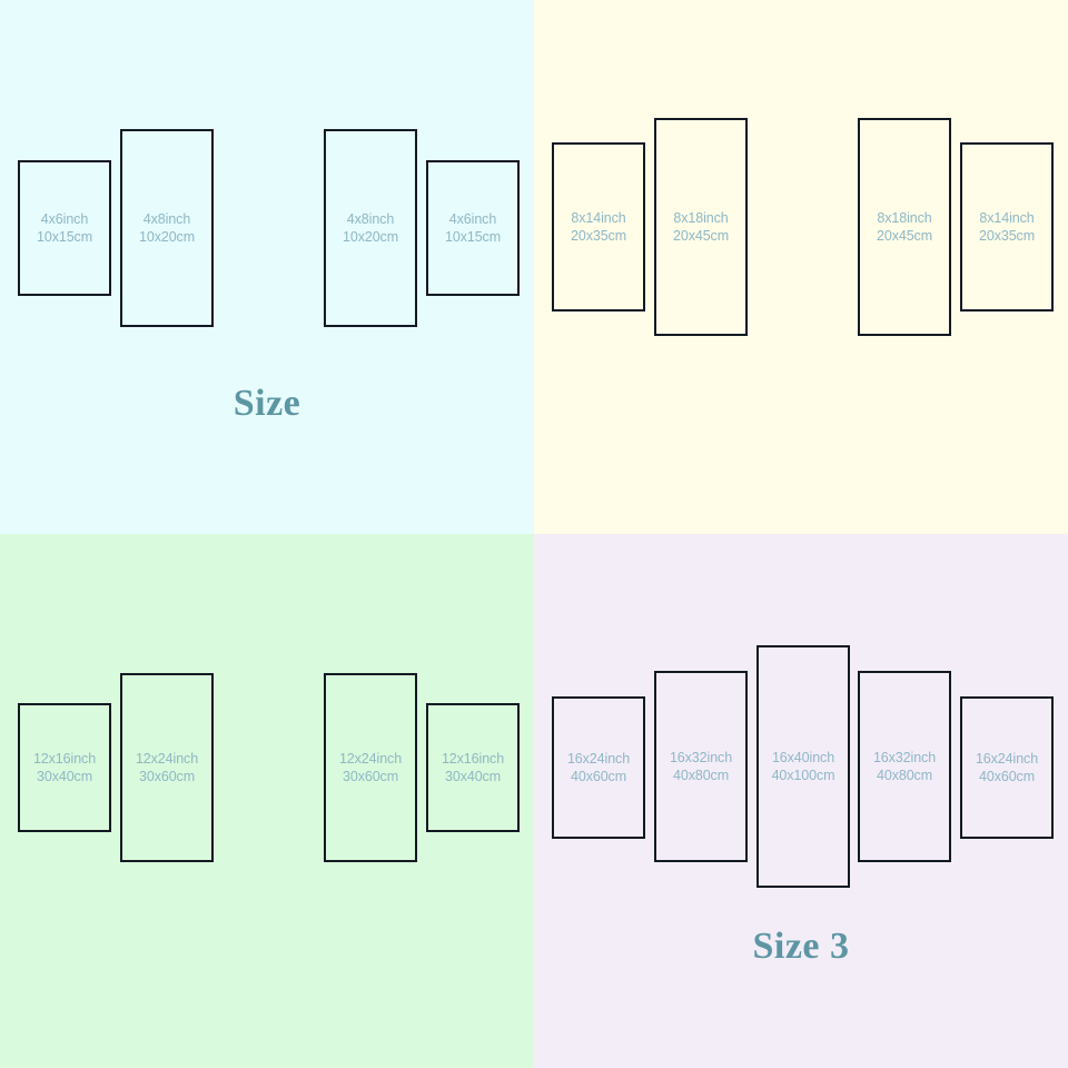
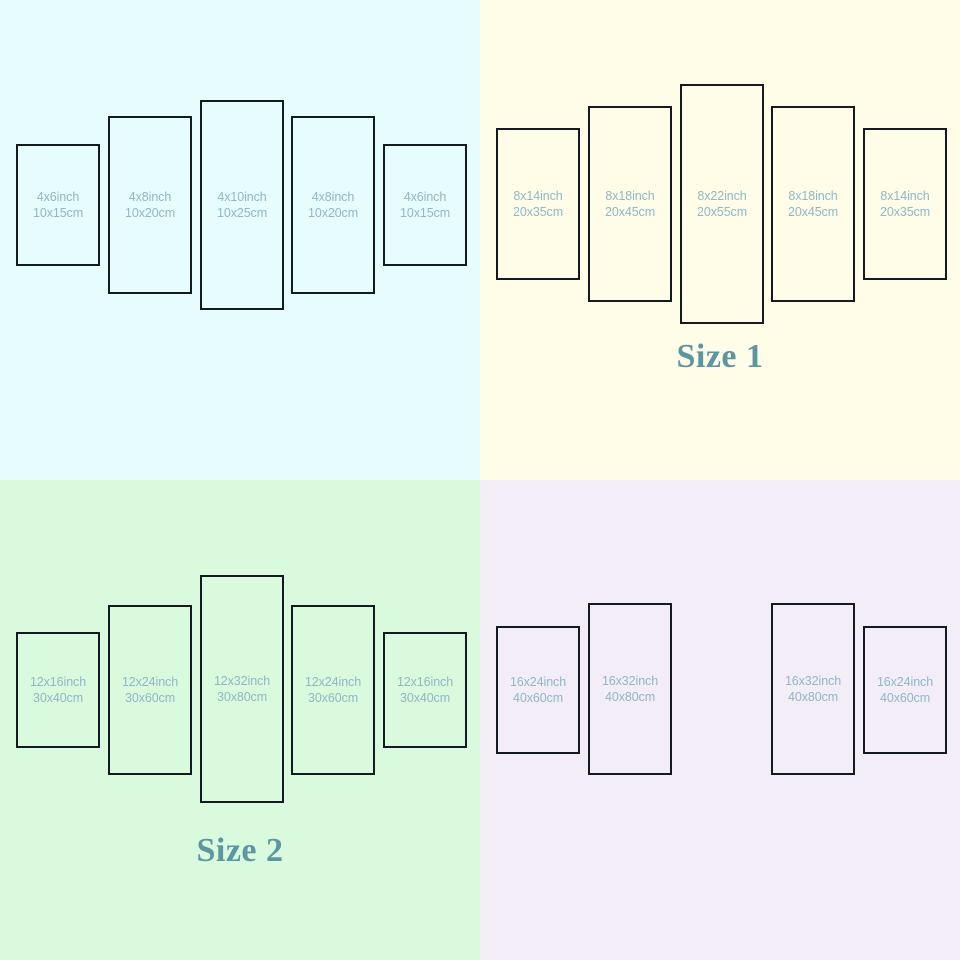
  4x6inch
  10x15cm
  4x8inch
  10x20cm
+ 4x10inch
+ 10x25cm
  4x8inch
  10x20cm
  4x6inch
  10x15cm
- Size
  8x14inch
  20x35cm
  8x18inch
  20x45cm
+ 8x22inch
+ 20x55cm
  8x18inch
  20x45cm
  8x14inch
  20x35cm
+ Size 1
  12x16inch
  30x40cm
  12x24inch
  30x60cm
+ 12x32inch
+ 30x80cm
  12x24inch
  30x60cm
  12x16inch
  30x40cm
+ Size 2
  16x24inch
  40x60cm
  16x32inch
  40x80cm
- 16x40inch
- 40x100cm
  16x32inch
  40x80cm
  16x24inch
  40x60cm
- Size 3
